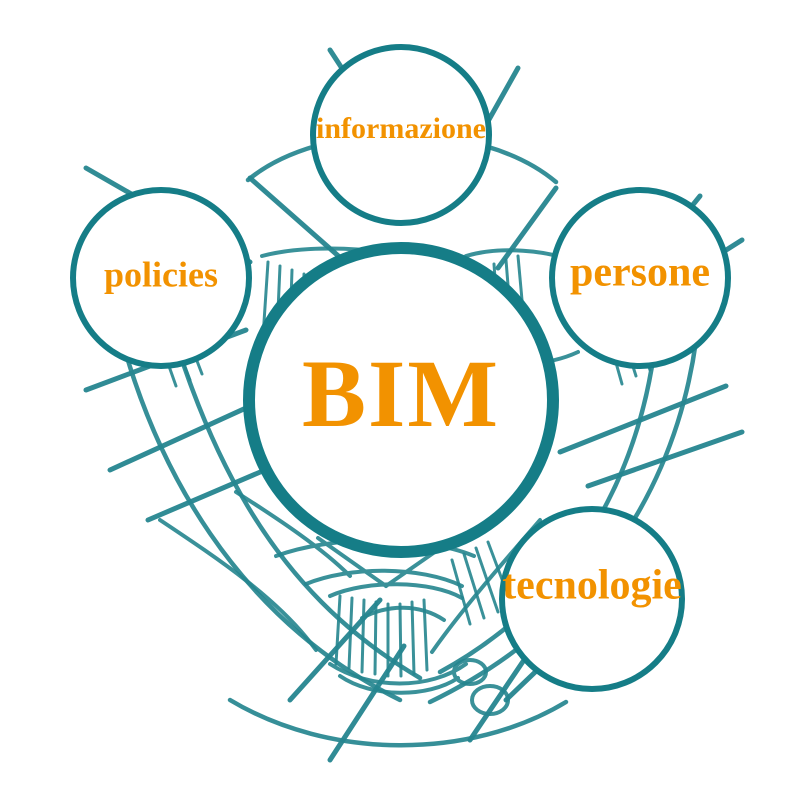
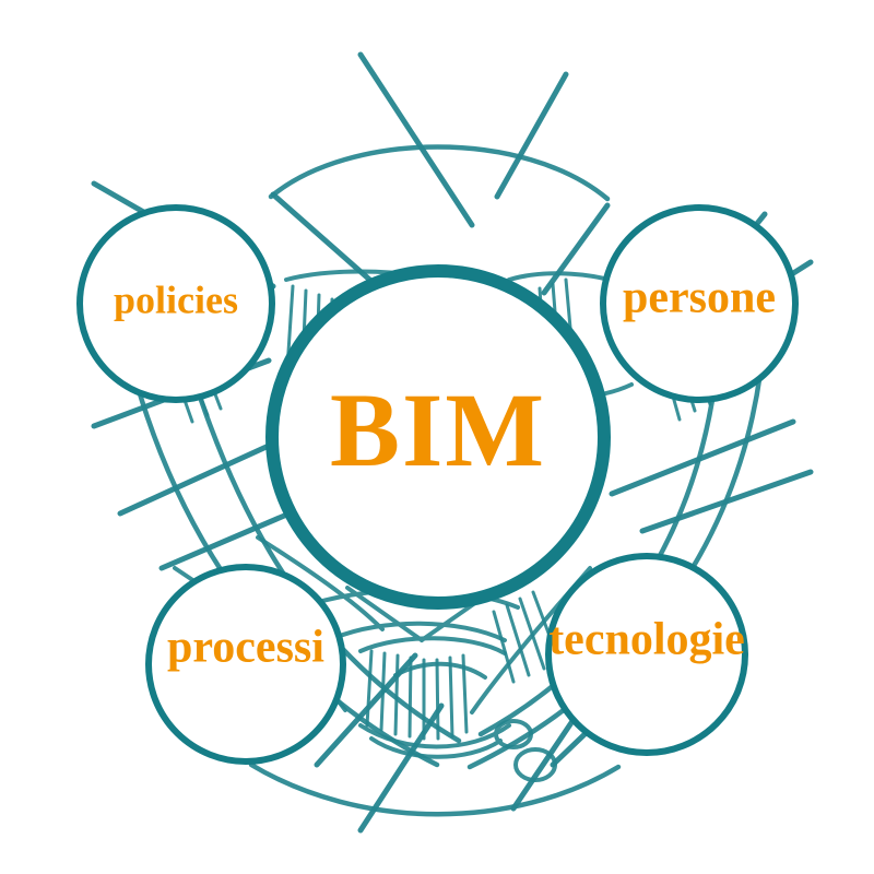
  BIM
- informazione
  persone
  tecnologie
+ processi
  policies
